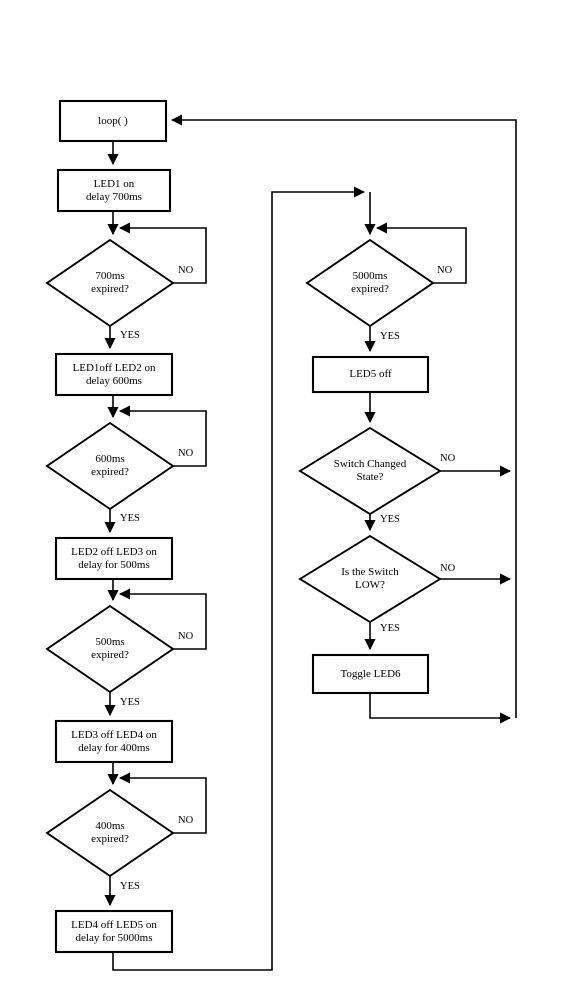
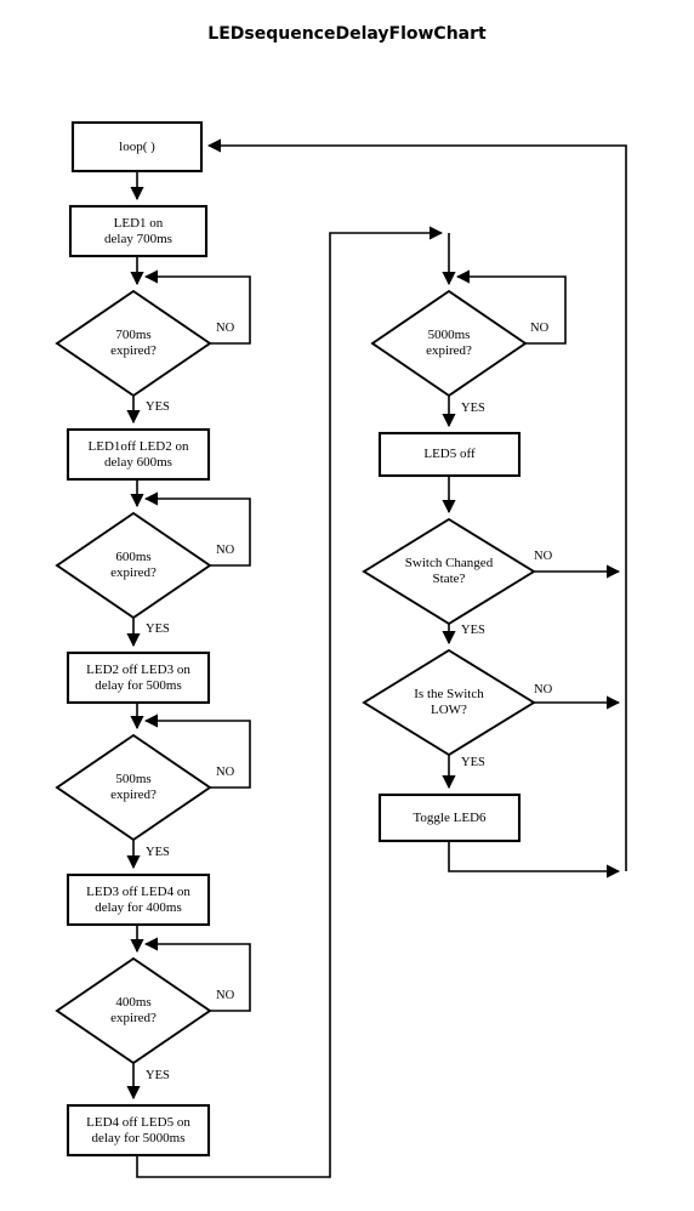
+ LEDsequenceDelayFlowChart
  loop( )
  LED1 on
  delay 700ms
  700ms
  expired?
  LED1off LED2 on
  delay 600ms
  600ms
  expired?
  LED2 off LED3 on
  delay for 500ms
  500ms
  expired?
  LED3 off LED4 on
  delay for 400ms
  400ms
  expired?
  LED4 off LED5 on
  delay for 5000ms
  5000ms
  expired?
  LED5 off
  Switch Changed
  State?
  Is the Switch
  LOW?
  Toggle LED6
  NO
  YES
  NO
  YES
  NO
  YES
  NO
  YES
  NO
  YES
  NO
  YES
  NO
  YES
